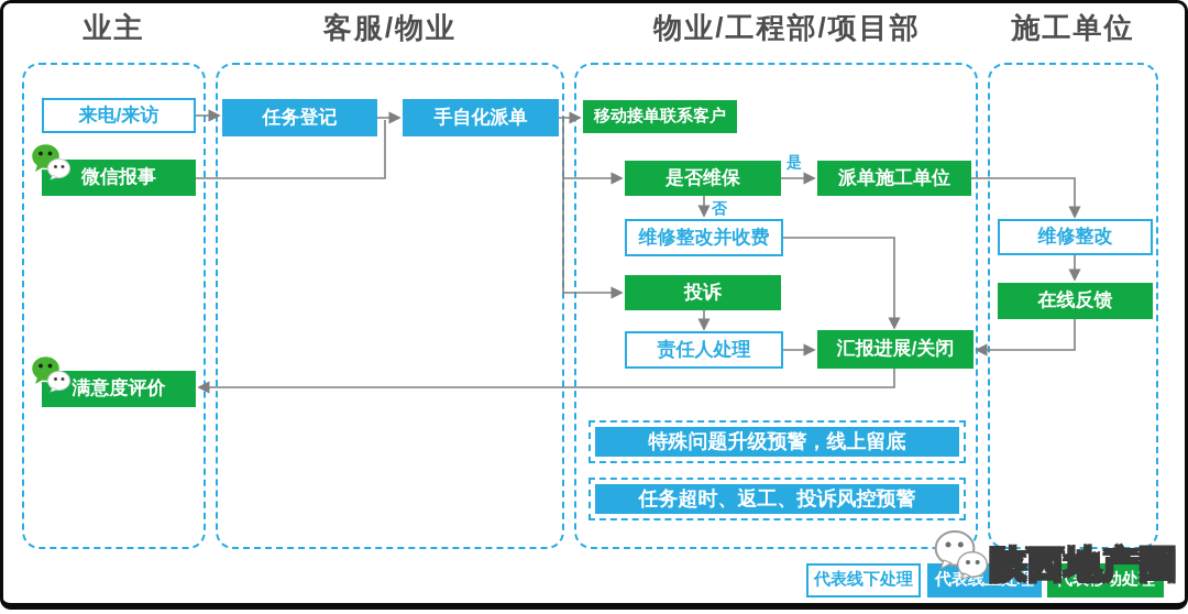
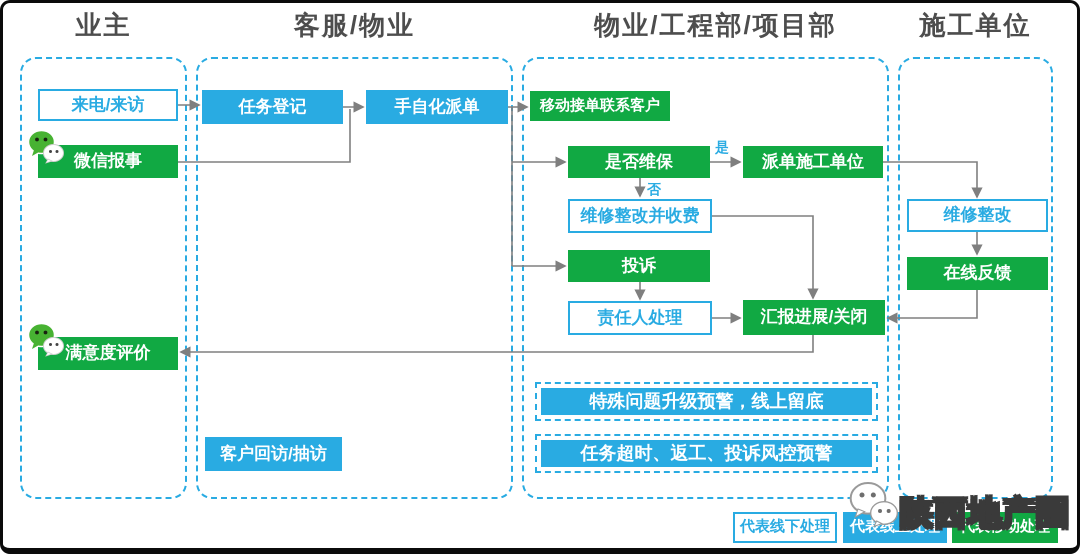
  业主
  客服/物业
  物业/工程部/项目部
  施工单位
  是
  否
  来电/来访
  微信报事
  满意度评价
  任务登记
  手自化派单
+ 客户回访/抽访
  移动接单联系客户
  是否维保
  派单施工单位
  维修整改并收费
  投诉
  责任人处理
  汇报进展/关闭
  特殊问题升级预警，线上留底
  任务超时、返工、投诉风控预警
  维修整改
  在线反馈
  代表线下处理
  代表线上处理
  代表移动处理
  陕西地产圈
